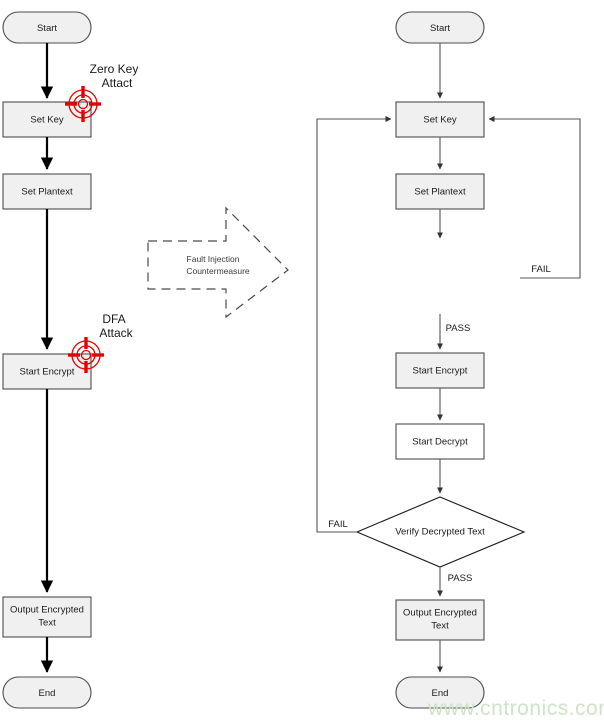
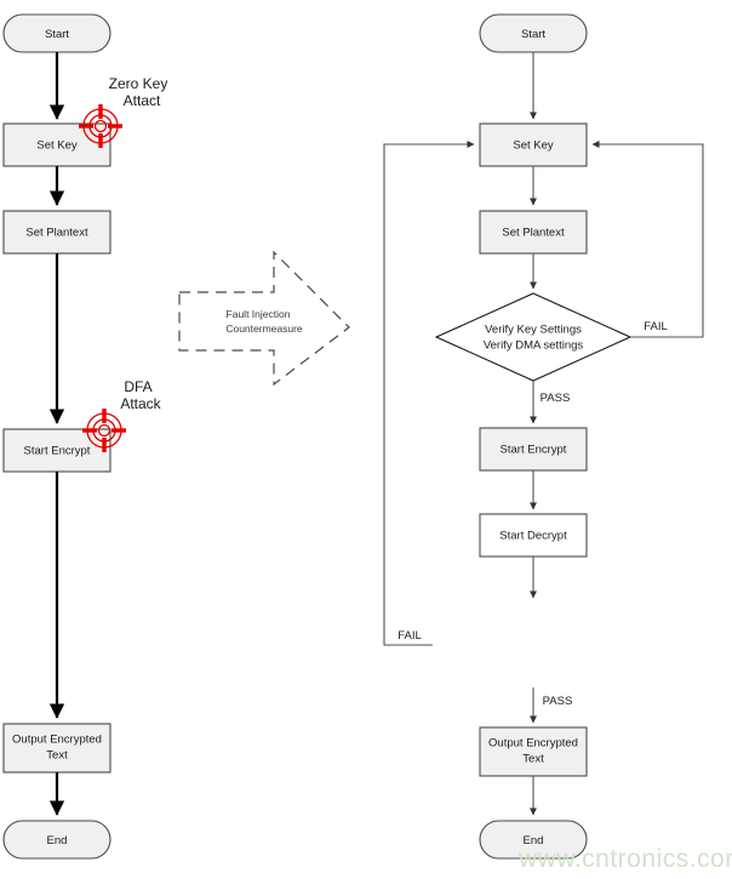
  Start
  Set Key
  Set Plantext
  Start Encrypt
  Output Encrypted
  Text
  End
  Zero Key
  Attact
  DFA
  Attack
  Fault Injection
  Countermeasure
  Start
  Set Key
  Set Plantext
+ Verify Key Settings
+ Verify DMA settings
  FAIL
  PASS
  Start Encrypt
  Start Decrypt
- Verify Decrypted Text
  FAIL
  PASS
  Output Encrypted
  Text
  End
  www.cntronics.co
